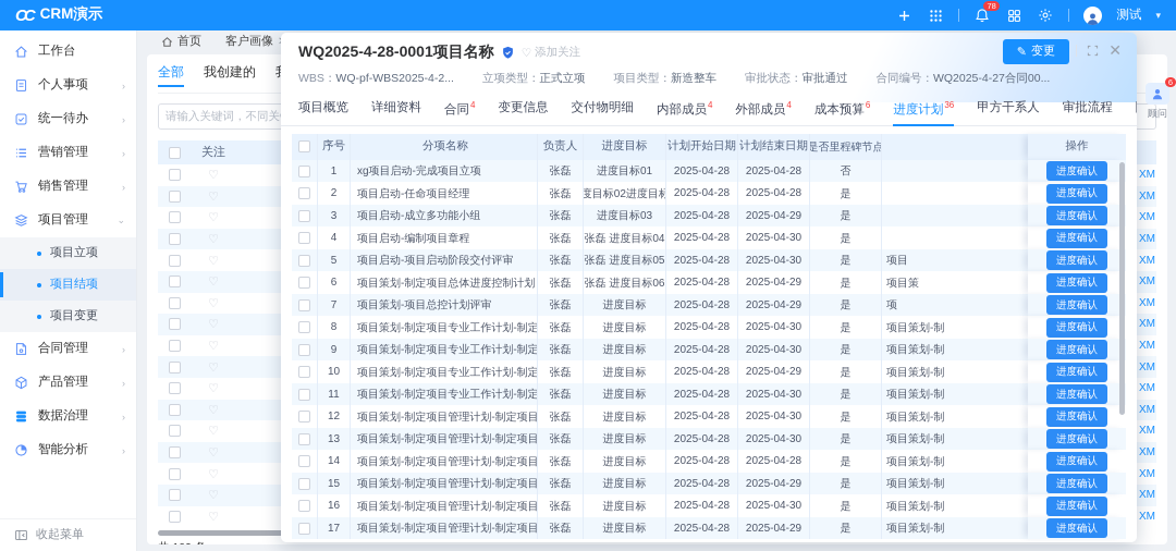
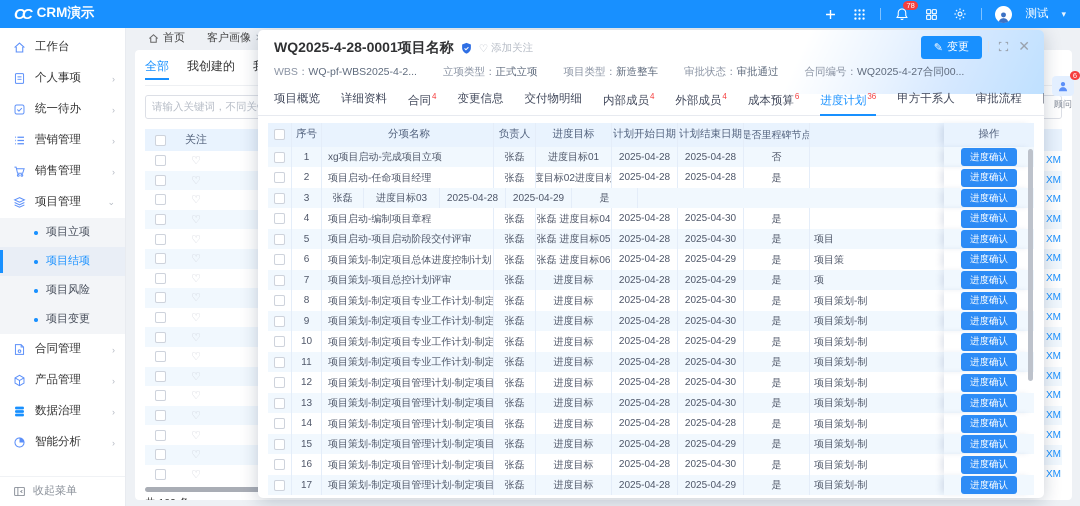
  CC
  CRM演示
  78
  测试
  ▾
  工作台
  个人事项
  ›
  统一待办
  ›
  营销管理
  ›
  销售管理
  ›
  项目管理
  ⌄
  项目立项
  项目结项
+ 项目风险
  项目变更
  合同管理
  ›
  产品管理
  ›
  数据治理
  ›
  智能分析
  ›
  收起菜单
  首页
  客户画像
  全部
  我创建的
  请输入关键词，不同关
  关注
  XM
  XM
  XM
  XM
  XM
  XM
  XM
  XM
  XM
  XM
  XM
  XM
  XM
  XM
  XM
  XM
  XM
  WQ2025-4-28-0001项目名称
  ♡
  添加关注
  WBS：WQ-pf-WBS2025-4-2...
  立项类型：正式立项
  项目类型：新造整车
  审批状态：审批通过
  合同编号：WQ2025-4-27合同00...
  ✎
  变更
  ✕
  项目概览
  详细资料
  合同4
  变更信息
  交付物明细
  内部成员4
  外部成员4
  成本预算6
  进度计划36
  甲方干系人
  审批流程
  序号
  分项名称
  负责人
  进度目标
  计划开始日期
  计划结束日期
  是否里程碑节点
  操作
  1
  xg项目启动-完成项目立项
  张磊
  进度目标01
  2025-04-28
  2025-04-28
  否
  进度确认
  2
  项目启动-任命项目经理
  张磊
  2025-04-28
  2025-04-28
  是
  进度确认
  3
- 项目启动-成立多功能小组
  张磊
  进度目标03
  2025-04-28
  2025-04-29
  是
  进度确认
  4
  项目启动-编制项目章程
  张磊
  张磊 进度目标04
  2025-04-28
  2025-04-30
  是
  进度确认
  5
  项目启动-项目启动阶段交付评审
  张磊
  张磊 进度目标05
  2025-04-28
  2025-04-30
  是
  项目
  进度确认
  6
  项目策划-制定项目总体进度控制计划
  张磊
  张磊 进度目标06
  2025-04-28
  2025-04-29
  是
  项目策
  进度确认
  7
  项目策划-项目总控计划评审
  张磊
  进度目标
  2025-04-28
  2025-04-29
  是
  项
  进度确认
  8
  项目策划-制定项目专业工作计划-制定
  张磊
  进度目标
  2025-04-28
  2025-04-30
  是
  项目策划-制
  进度确认
  9
  项目策划-制定项目专业工作计划-制定
  张磊
  进度目标
  2025-04-28
  2025-04-30
  是
  项目策划-制
  进度确认
  10
  项目策划-制定项目专业工作计划-制定
  张磊
  进度目标
  2025-04-28
  2025-04-29
  是
  项目策划-制
  进度确认
  11
  项目策划-制定项目专业工作计划-制定
  张磊
  进度目标
  2025-04-28
  2025-04-30
  是
  项目策划-制
  进度确认
  12
  项目策划-制定项目管理计划-制定项目
  张磊
  进度目标
  2025-04-28
  2025-04-30
  是
  项目策划-制
  进度确认
  13
  项目策划-制定项目管理计划-制定项目
  张磊
  进度目标
  2025-04-28
  2025-04-30
  是
  项目策划-制
  进度确认
  14
  项目策划-制定项目管理计划-制定项目
  张磊
  进度目标
  2025-04-28
  2025-04-28
  是
  项目策划-制
  进度确认
  15
  张磊
  进度目标
  2025-04-28
  2025-04-29
  是
  项目策划-制
  进度确认
  16
  项目策划-制定项目管理计划-制定项目
  张磊
  进度目标
  2025-04-28
  2025-04-30
  是
  项目策划-制
  进度确认
  17
  项目策划-制定项目管理计划-制定项目
  张磊
  进度目标
  2025-04-28
  2025-04-29
  是
  项目策划-制
  进度确认
  6
  顾问
